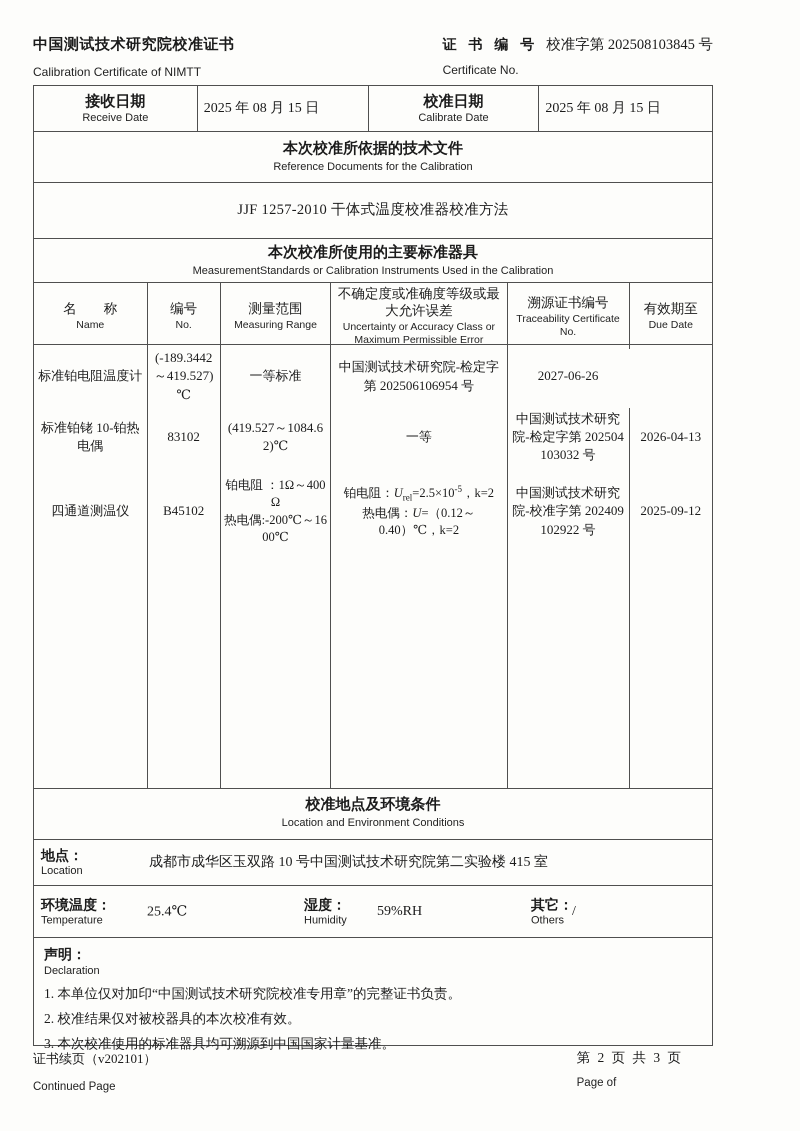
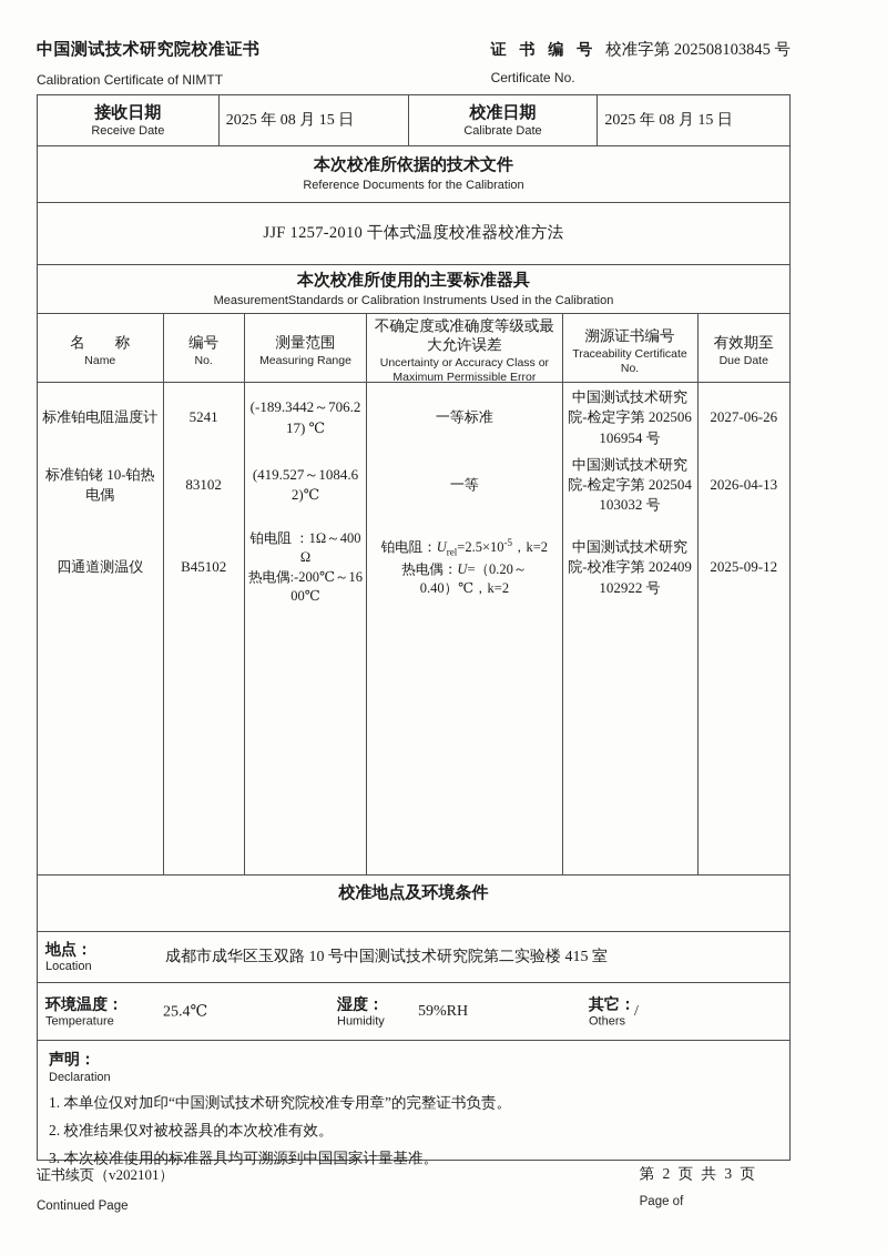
  中国测试技术研究院校准证书
  Calibration Certificate of NIMTT
  证 书 编 号 校准字第 202508103845 号
  Certificate No.
  接收日期
  Receive Date
  2025 年 08 月 15 日
  校准日期
  Calibrate Date
  2025 年 08 月 15 日
  本次校准所依据的技术文件
  Reference Documents for the Calibration
  JJF 1257-2010 干体式温度校准器校准方法
  本次校准所使用的主要标准器具
  MeasurementStandards or Calibration Instruments Used in the Calibration
  名 称
  Name
  编号
  No.
  测量范围
  Measuring Range
  不确定度或准确度等级或最大允许误差
  Uncertainty or Accuracy Class or Maximum Permissible Error
  溯源证书编号
  Traceability Certificate No.
  有效期至
  Due Date
  标准铂电阻温度计
+ 5241
- (-189.3442～419.527) ℃
+ (-189.3442～706.217) ℃
  一等标准
  中国测试技术研究院-检定字第 202506106954 号
  2027-06-26
  标准铂铑 10-铂热电偶
  83102
  (419.527～1084.62)℃
  一等
  中国测试技术研究院-检定字第 202504103032 号
  2026-04-13
  四通道测温仪
  B45102
  铂电阻 ：1Ω～400Ω
  热电偶:-200℃～1600℃
  铂电阻：Urel=2.5×10-5，k=2
- 热电偶：U=（0.12～0.40）℃，k=2
+ 热电偶：U=（0.20～0.40）℃，k=2
  中国测试技术研究院-校准字第 202409102922 号
  2025-09-12
  校准地点及环境条件
- Location and Environment Conditions
  地点：
  Location
  成都市成华区玉双路 10 号中国测试技术研究院第二实验楼 415 室
  环境温度：
  Temperature
  25.4℃
  湿度：
  Humidity
  59%RH
  其它：
  Others
  /
  声明：
  Declaration
  1. 本单位仅对加印“中国测试技术研究院校准专用章”的完整证书负责。
  2. 校准结果仅对被校器具的本次校准有效。
  3. 本次校准使用的标准器具均可溯源到中国国家计量基准。
  证书续页（v202101）
  Continued Page
  第 2 页 共 3 页
  Page of
